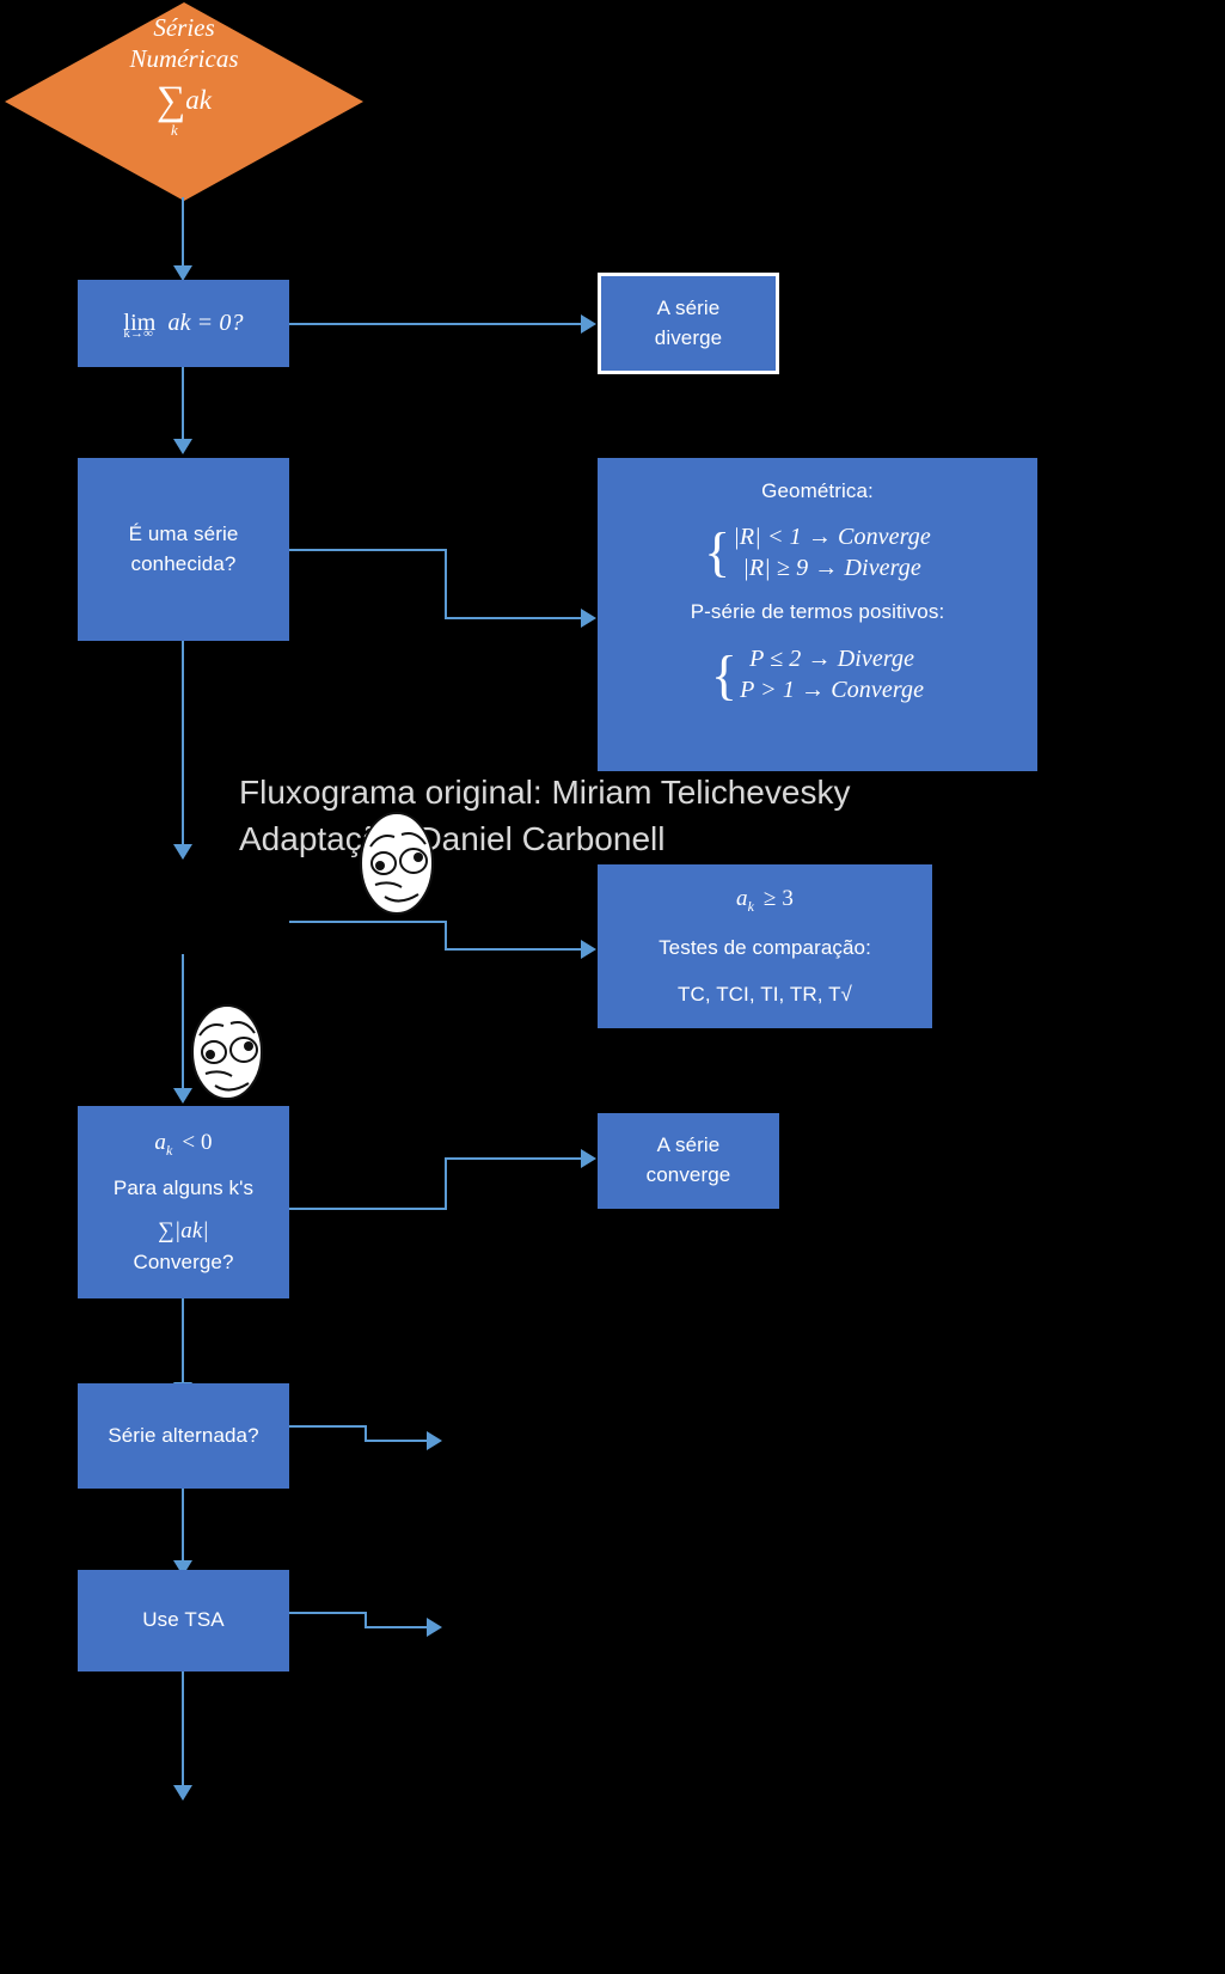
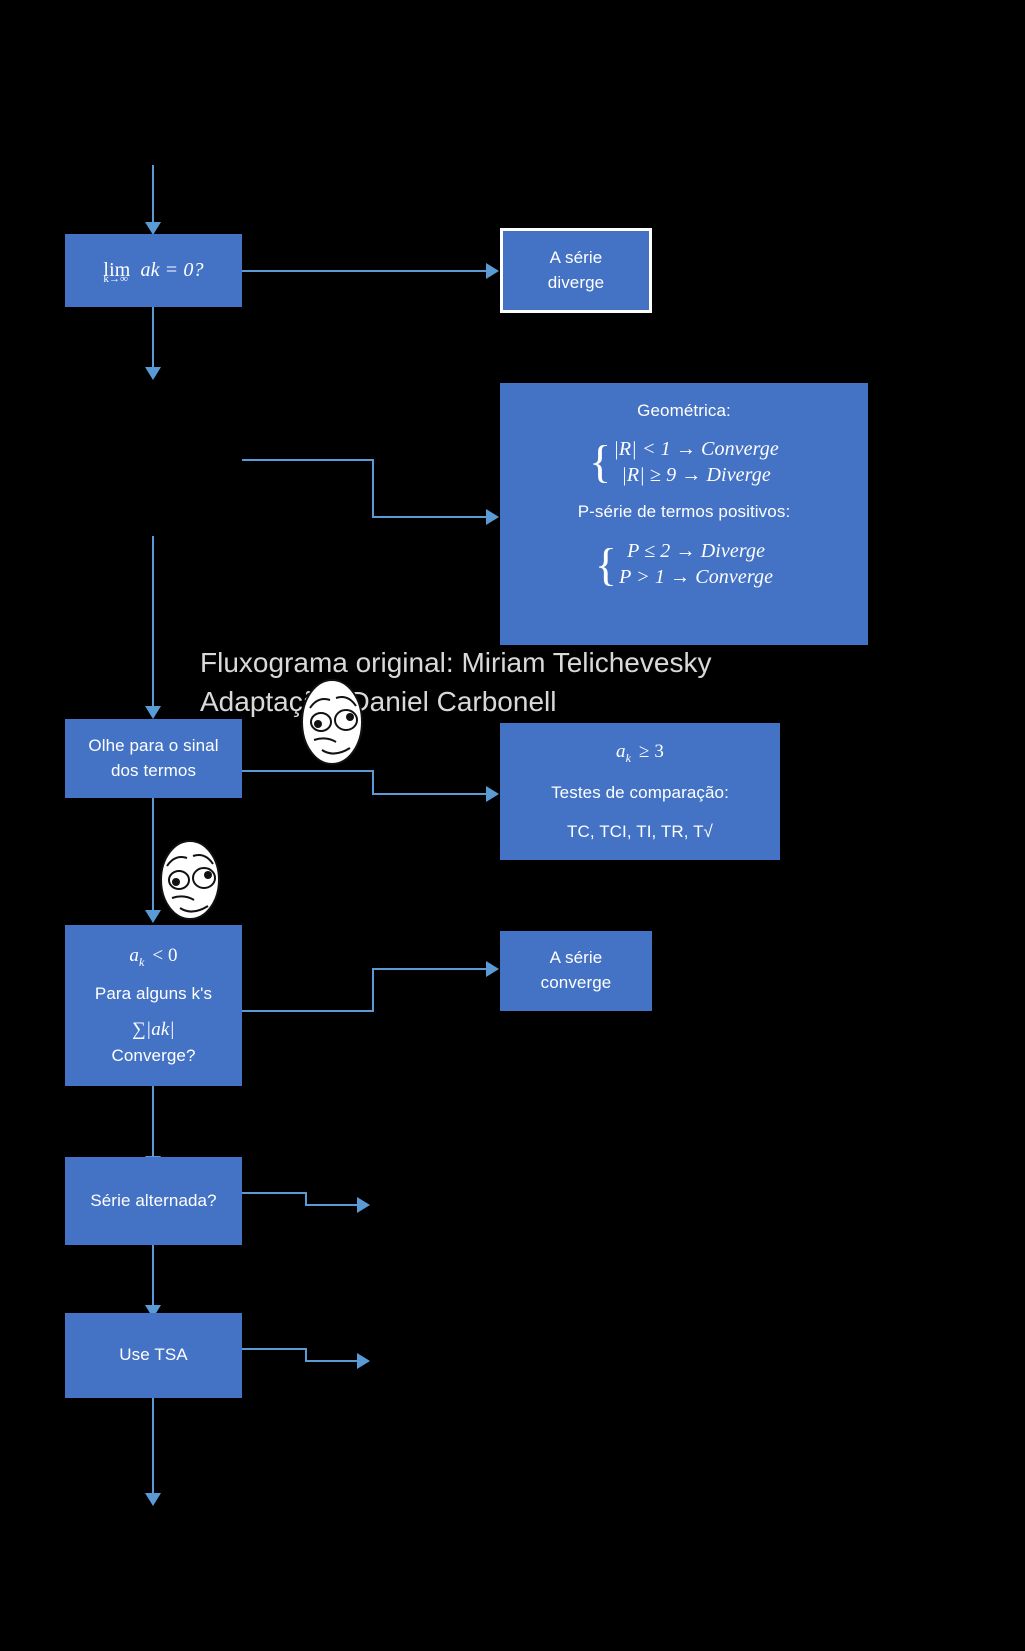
- Séries
- Numéricas
- ∑ak
- k
  lim
  k→∞
  ak = 0?
  A série
  diverge
- É uma série
- conhecida?
  Geométrica:
  {
  |R| < 1 → Converge
  |R| ≥ 9 → Diverge
  P-série de termos positivos:
  {
  P ≤ 2 → Diverge
  P > 1 → Converge
  Fluxograma original: Miriam Telichevesky
  Adaptaç Daniel Carbonell
+ Olhe para o sinal
+ dos termos
  ak ≥ 3
  Testes de comparação:
  TC, TCI, TI, TR, T√
  ak < 0
  Para alguns k's
  ∑|ak|
  Converge?
  A série
  converge
  Série alternada?
  Use TSA
